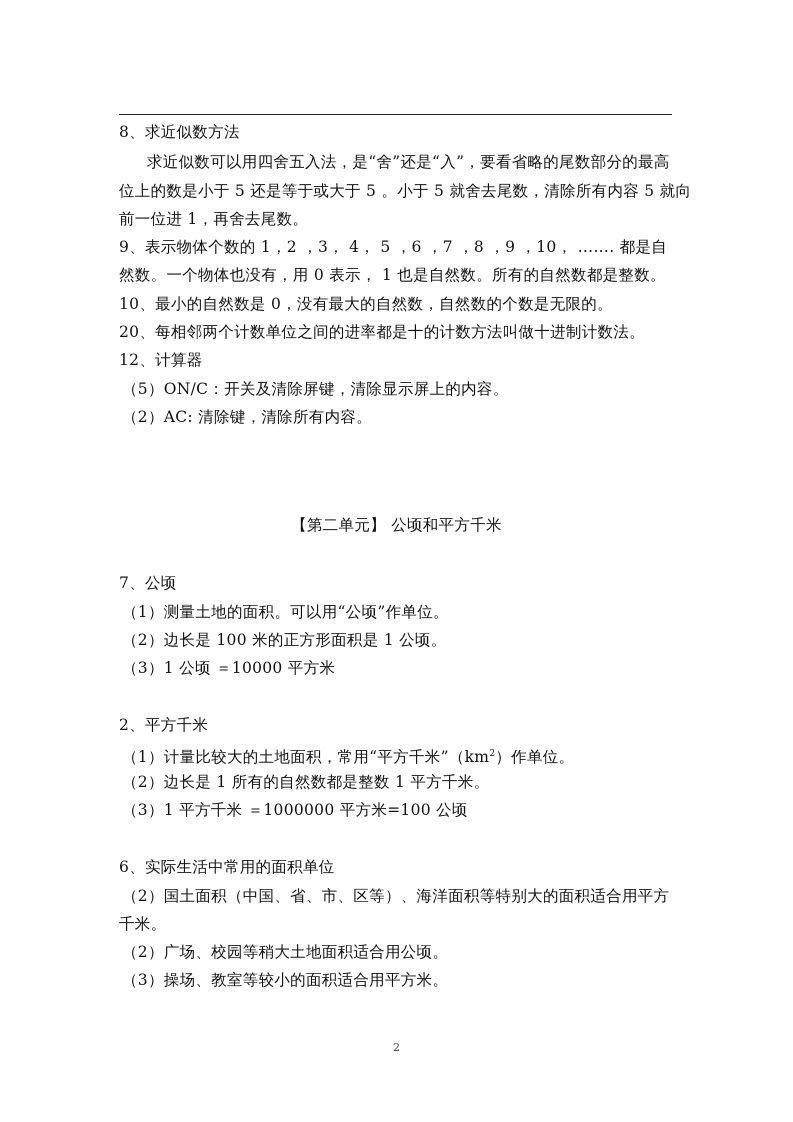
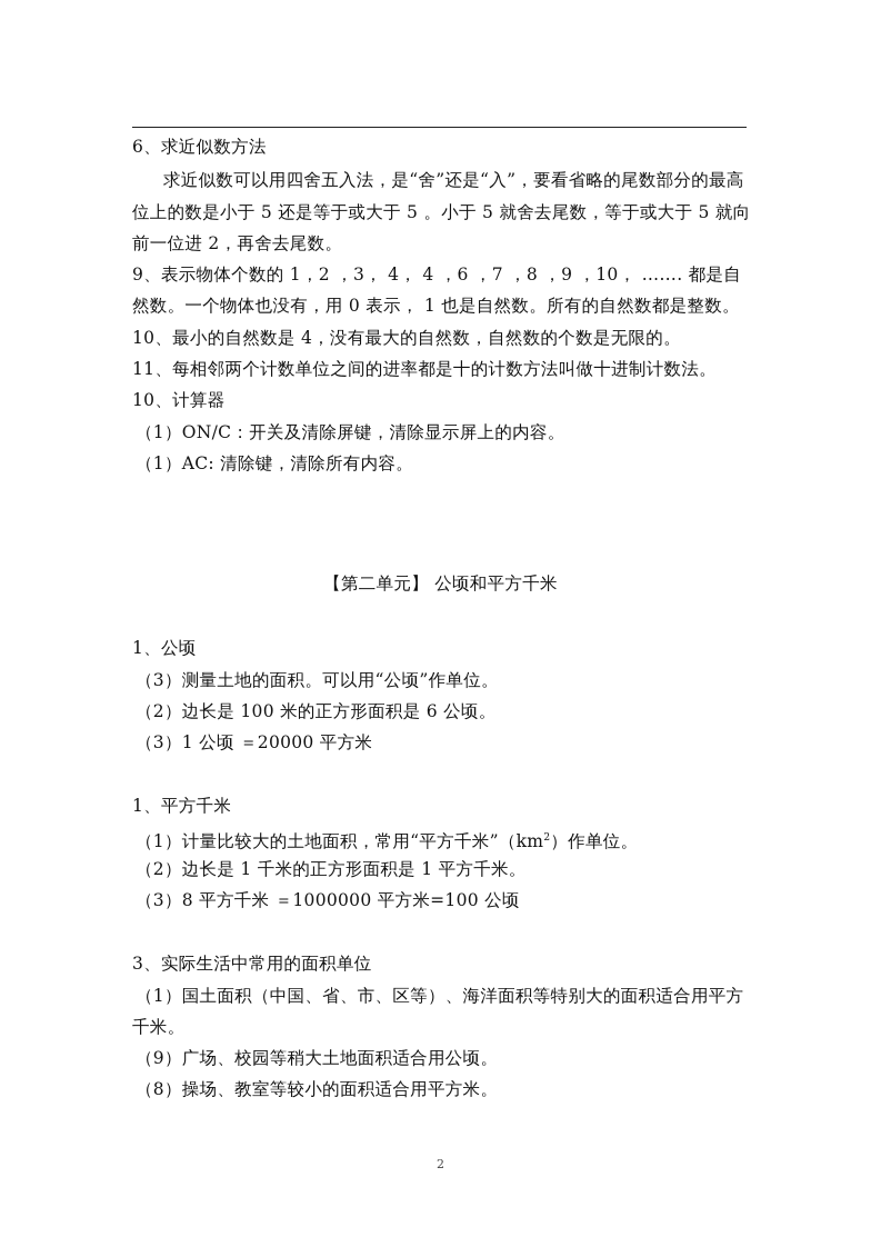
- 8、求近似数方法
+ 6、求近似数方法
  求近似数可以用四舍五入法，是“舍”还是“入”，要看省略的尾数部分的最高
- 位上的数是小于 5 还是等于或大于 5 。小于 5 就舍去尾数，清除所有内容 5 就向
+ 位上的数是小于 5 还是等于或大于 5 。小于 5 就舍去尾数，等于或大于 5 就向
- 前一位进 1，再舍去尾数。
+ 前一位进 2，再舍去尾数。
- 9、表示物体个数的 1，2 ，3， 4， 5 ，6 ，7 ，8 ，9 ，10， ……. 都是自
+ 9、表示物体个数的 1，2 ，3， 4， 4 ，6 ，7 ，8 ，9 ，10， ……. 都是自
  然数。一个物体也没有，用 0 表示， 1 也是自然数。所有的自然数都是整数。
- 10、最小的自然数是 0，没有最大的自然数，自然数的个数是无限的。
+ 10、最小的自然数是 4，没有最大的自然数，自然数的个数是无限的。
- 20、每相邻两个计数单位之间的进率都是十的计数方法叫做十进制计数法。
+ 11、每相邻两个计数单位之间的进率都是十的计数方法叫做十进制计数法。
- 12、计算器
+ 10、计算器
- （5）ON/C：开关及清除屏键，清除显示屏上的内容。
+ （1）ON/C：开关及清除屏键，清除显示屏上的内容。
- （2）AC: 清除键，清除所有内容。
+ （1）AC: 清除键，清除所有内容。
  【第二单元】 公顷和平方千米
- 7、公顷
+ 1、公顷
- （1）测量土地的面积。可以用“公顷”作单位。
+ （3）测量土地的面积。可以用“公顷”作单位。
- （2）边长是 100 米的正方形面积是 1 公顷。
+ （2）边长是 100 米的正方形面积是 6 公顷。
- （3）1 公顷 ＝10000 平方米
+ （3）1 公顷 ＝20000 平方米
- 2、平方千米
+ 1、平方千米
  （1）计量比较大的土地面积，常用“平方千米”（km2）作单位。
- （2）边长是 1 所有的自然数都是整数 1 平方千米。
+ （2）边长是 1 千米的正方形面积是 1 平方千米。
- （3）1 平方千米 ＝1000000 平方米=100 公顷
+ （3）8 平方千米 ＝1000000 平方米=100 公顷
- 6、实际生活中常用的面积单位
+ 3、实际生活中常用的面积单位
- （2）国土面积（中国、省、市、区等）、海洋面积等特别大的面积适合用平方
+ （1）国土面积（中国、省、市、区等）、海洋面积等特别大的面积适合用平方
  千米。
- （2）广场、校园等稍大土地面积适合用公顷。
+ （9）广场、校园等稍大土地面积适合用公顷。
- （3）操场、教室等较小的面积适合用平方米。
+ （8）操场、教室等较小的面积适合用平方米。
  2
